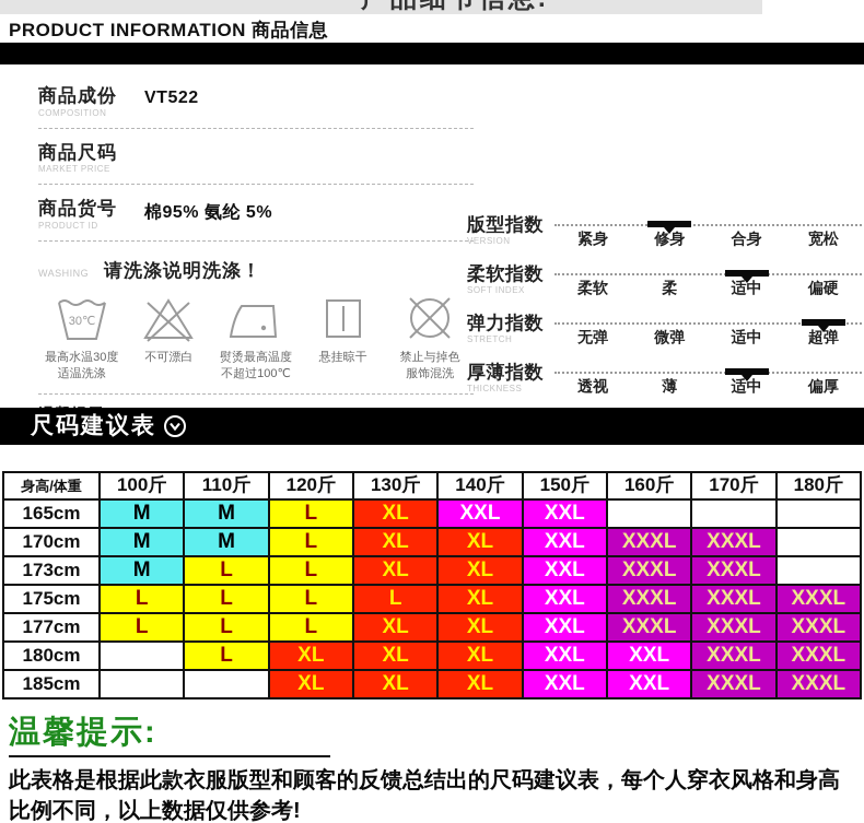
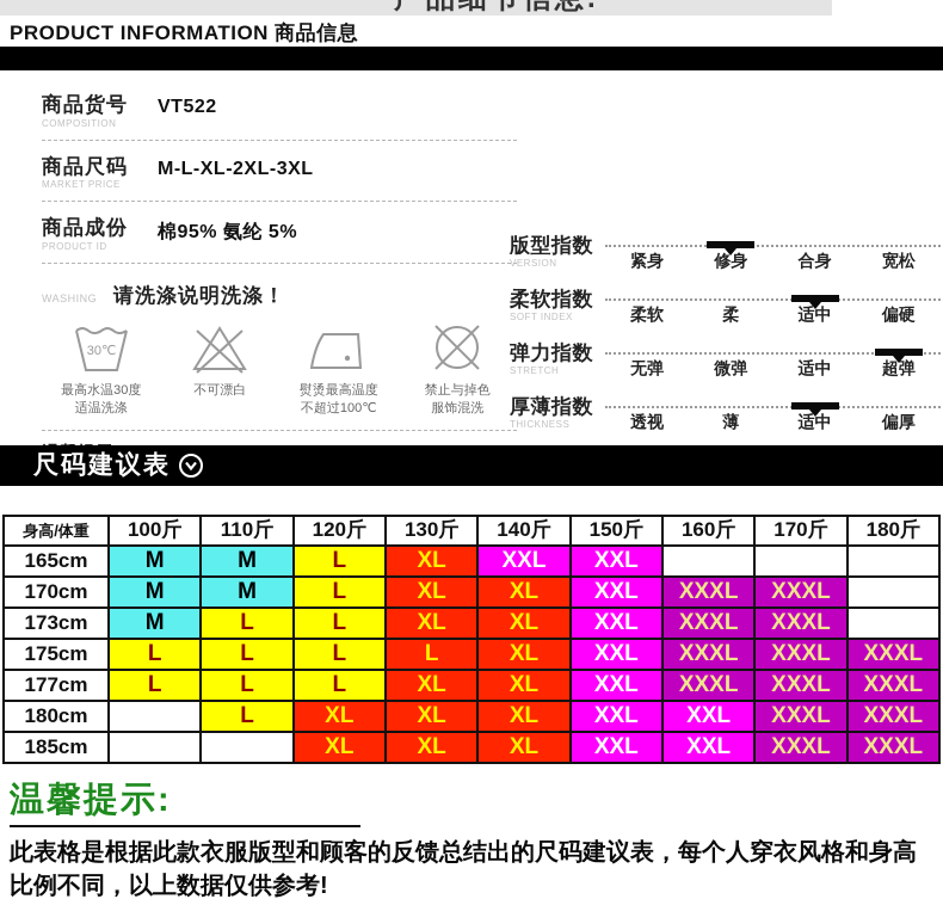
  PRODUCT INFORMATION 商品信息
- 商品成份
+ 商品货号
  COMPOSITION
  VT522
  商品尺码
  MARKET PRICE
+ M-L-XL-2XL-3XL
- 商品货号
+ 商品成份
  PRODUCT ID
  棉95% 氨纶 5%
  WASHING
  请洗涤说明洗涤！
  30℃
  最高水温30度
  适温洗涤
  不可漂白
  熨烫最高温度
  不超过100℃
- 悬挂晾干
  禁止与掉色
  服饰混洗
  版型指数
  VERSION
  紧身
  修身
  合身
  宽松
  柔软指数
  SOFT INDEX
  柔软
  柔
  适中
  偏硬
  弹力指数
  STRETCH
  无弹
  微弹
  适中
  超弹
  厚薄指数
  THICKNESS
  透视
  薄
  适中
  偏厚
  尺码建议表
  身高/体重	100斤	110斤	120斤	130斤	140斤	150斤	160斤	170斤	180斤
  165cm	M	M	L	XL	XXL	XXL
  170cm	M	M	L	XL	XL	XXL	XXXL	XXXL
  173cm	M	L	L	XL	XL	XXL	XXXL	XXXL
  175cm	L	L	L	L	XL	XXL	XXXL	XXXL	XXXL
  177cm	L	L	L	XL	XL	XXL	XXXL	XXXL	XXXL
  180cm		L	XL	XL	XL	XXL	XXL	XXXL	XXXL
  185cm			XL	XL	XL	XXL	XXL	XXXL	XXXL
  温馨提示:
  此表格是根据此款衣服版型和顾客的反馈总结出的尺码建议表，每个人穿衣风格和身高比例不同，以上数据仅供参考!
